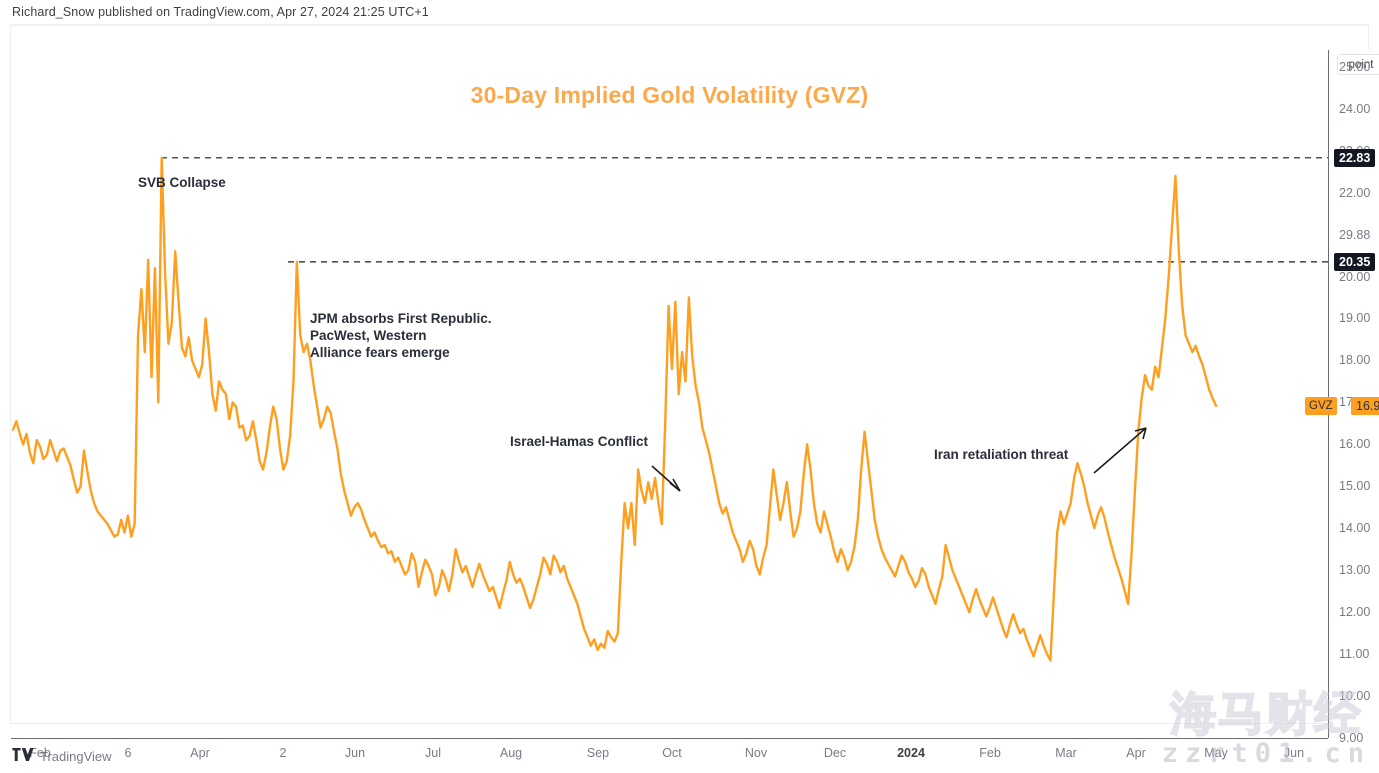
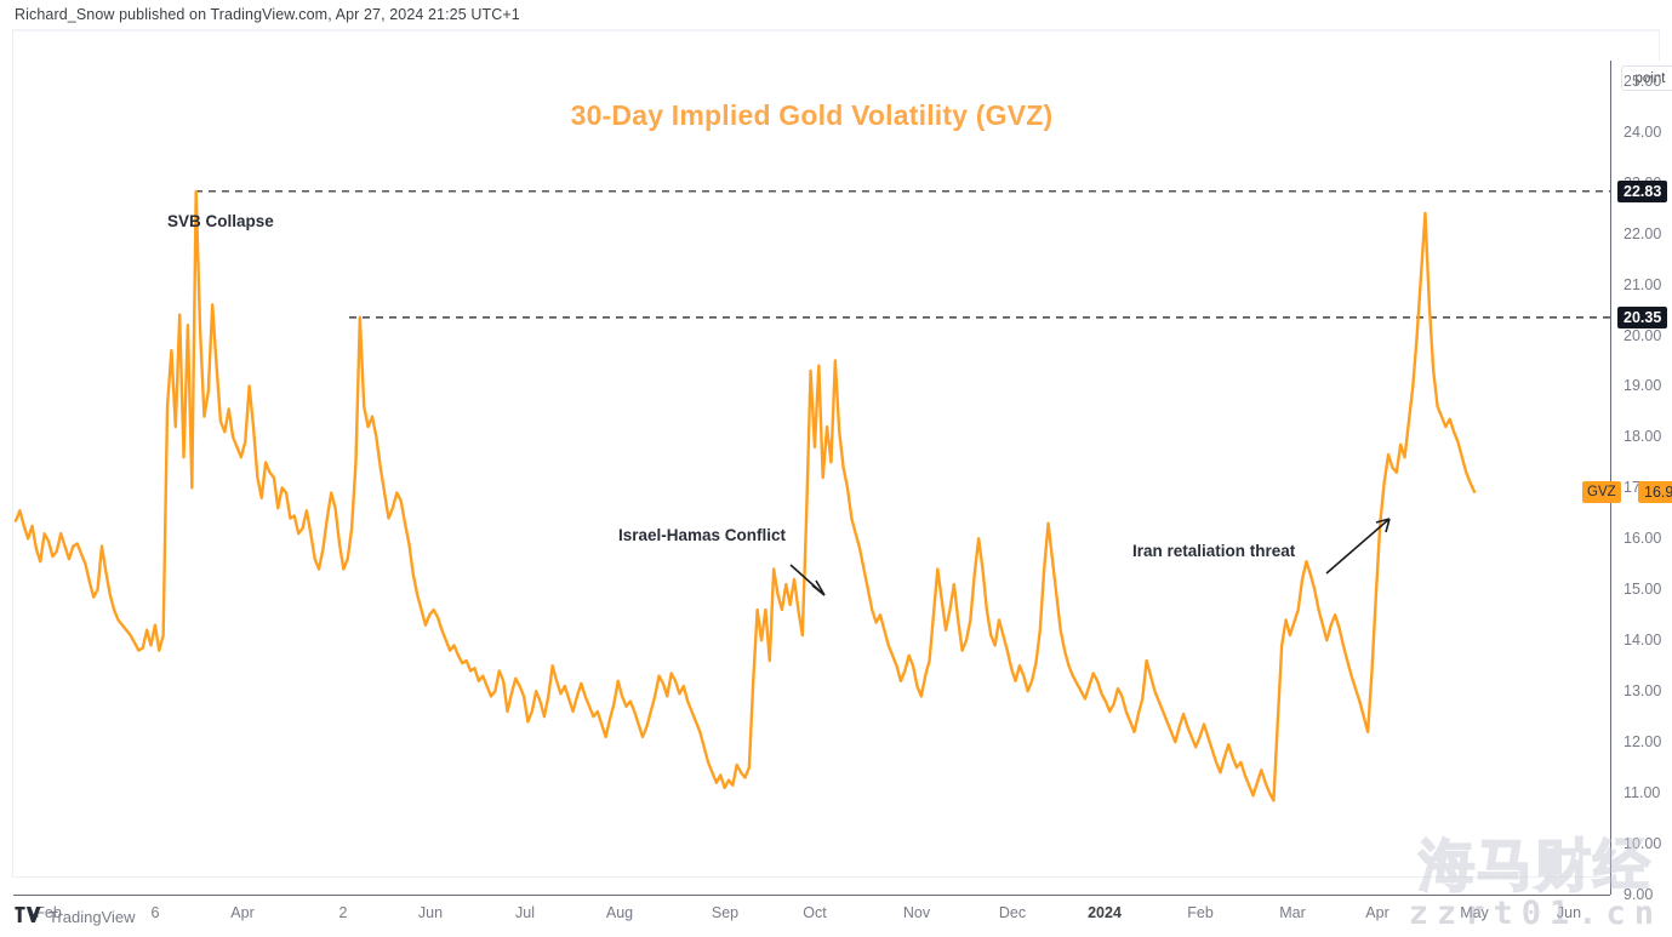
  Richard_Snow published on TradingView.com, Apr 27, 2024 21:25 UTC+1
  30-Day Implied Gold Volatility (GVZ)
  SVB Collapse
- JPM absorbs First Republic.
- PacWest, Western
- Alliance fears emerge
  Israel-Hamas Conflict
  Iran retaliation threat
  point
  25.00
  24.00
  22.00
- 29.88
+ 21.00
  20.00
  19.00
  18.00
  16.00
  15.00
  14.00
  13.00
  12.00
  11.00
  10.00
  9.00
  22.83
  20.35
  16.9
  GVZ
  Feb
  6
  Apr
  2
  Jun
  Jul
  Aug
  Sep
  Oct
  Nov
  Dec
  2024
  Feb
  Mar
  Apr
  May
  Jun
  TradingView
  海马财经
  zzrt01.cn
